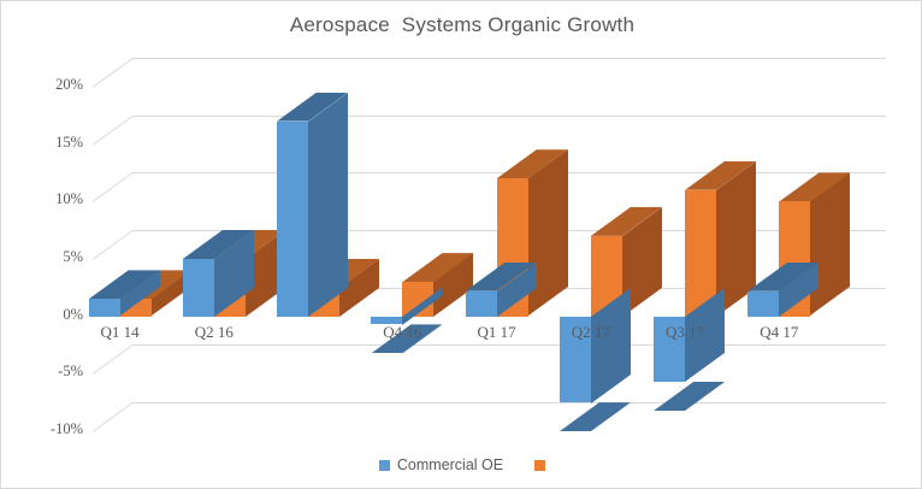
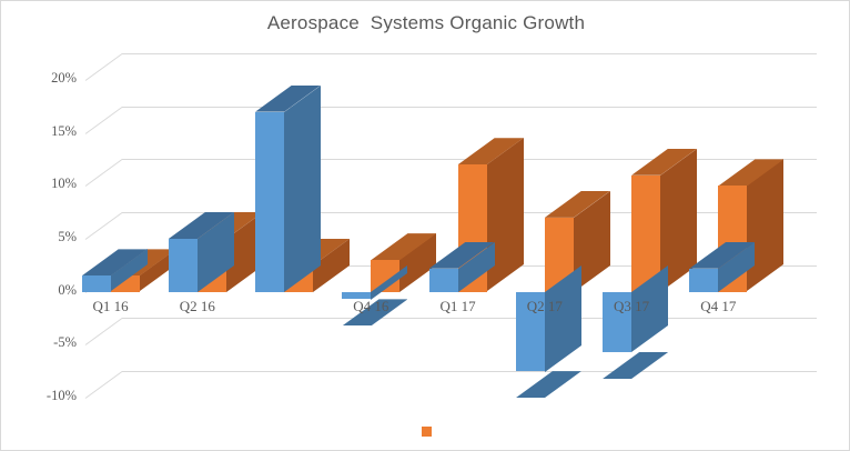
  Aerospace Systems Organic Growth
  -10%
  -5%
  0%
  5%
  10%
  15%
  20%
- Q1 14
+ Q1 16
  Q2 16
  Q4 16
  Q1 17
  Q2 17
  Q3 17
  Q4 17
- Commercial OE
